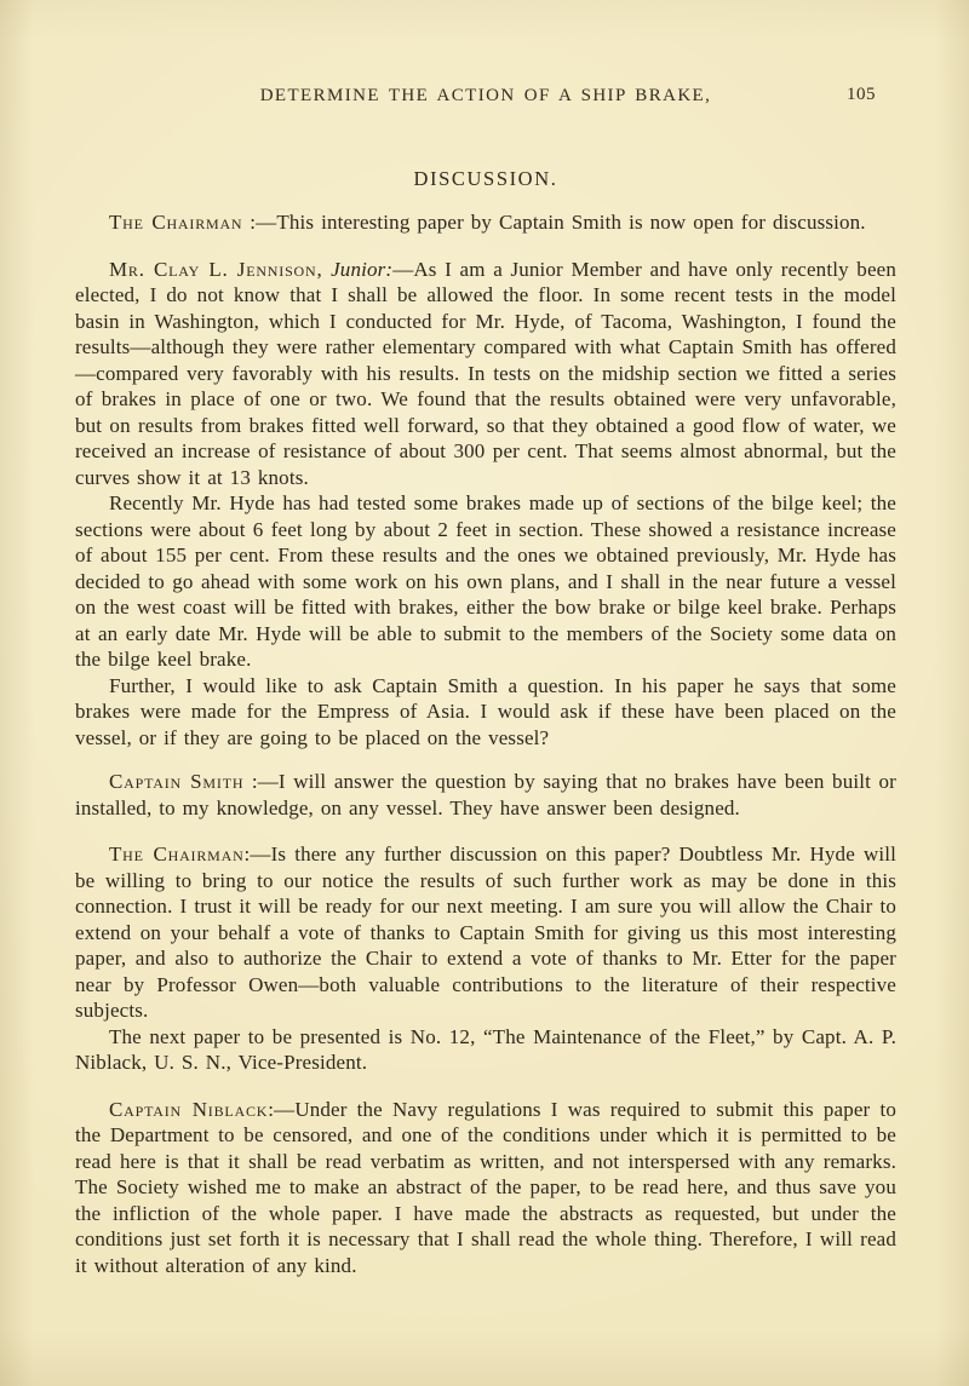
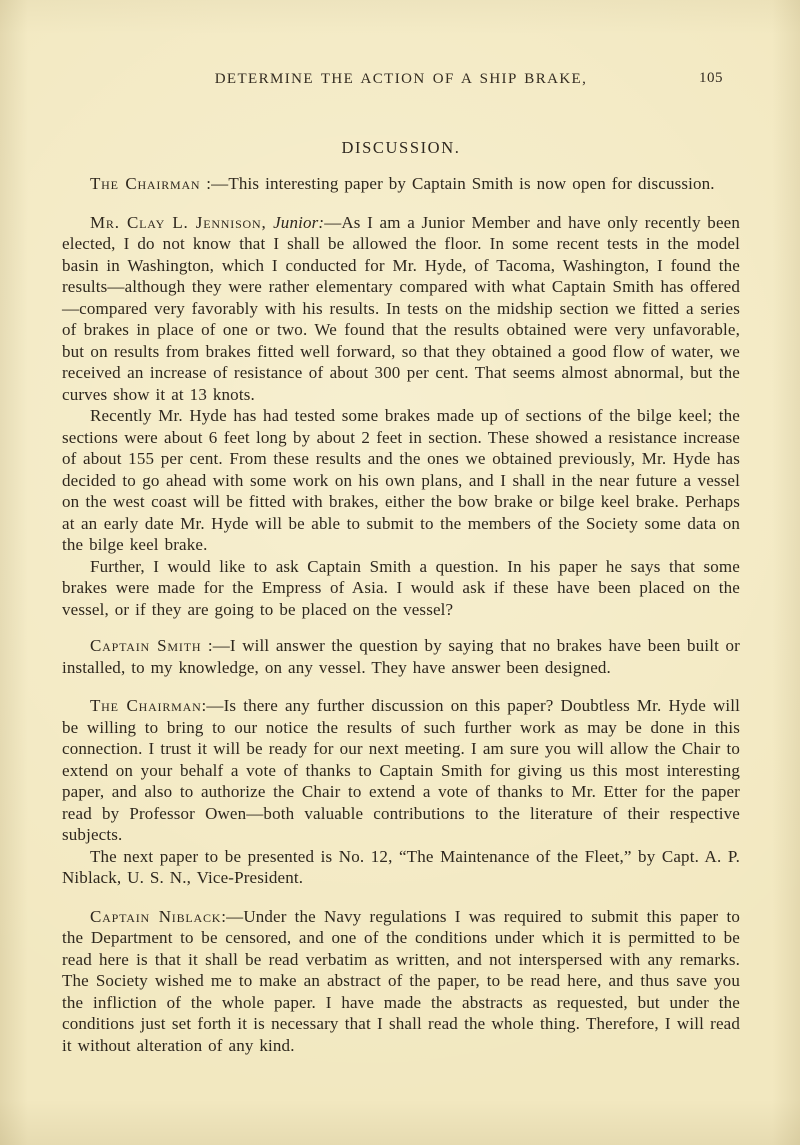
  DETERMINE THE ACTION OF A SHIP BRAKE,
  105
  DISCUSSION.
  The Chairman :—This interesting paper by Captain Smith is now open for discussion.
  Mr. Clay L. Jennison, Junior:—As I am a Junior Member and have only recently been elected, I do not know that I shall be allowed the floor. In some recent tests in the model basin in Washington, which I conducted for Mr. Hyde, of Tacoma, Washington, I found the results—although they were rather elementary compared with what Captain Smith has offered—compared very favorably with his results. In tests on the midship section we fitted a series of brakes in place of one or two. We found that the results obtained were very unfavorable, but on results from brakes fitted well forward, so that they obtained a good flow of water, we received an increase of resistance of about 300 per cent. That seems almost abnormal, but the curves show it at 13 knots.
  Recently Mr. Hyde has had tested some brakes made up of sections of the bilge keel; the sections were about 6 feet long by about 2 feet in section. These showed a resistance increase of about 155 per cent. From these results and the ones we obtained previously, Mr. Hyde has decided to go ahead with some work on his own plans, and I shall in the near future a vessel on the west coast will be fitted with brakes, either the bow brake or bilge keel brake. Perhaps at an early date Mr. Hyde will be able to submit to the members of the Society some data on the bilge keel brake.
  Further, I would like to ask Captain Smith a question. In his paper he says that some brakes were made for the Empress of Asia. I would ask if these have been placed on the vessel, or if they are going to be placed on the vessel?
  Captain Smith :—I will answer the question by saying that no brakes have been built or installed, to my knowledge, on any vessel. They have answer been designed.
- The Chairman:—Is there any further discussion on this paper? Doubtless Mr. Hyde will be willing to bring to our notice the results of such further work as may be done in this connection. I trust it will be ready for our next meeting. I am sure you will allow the Chair to extend on your behalf a vote of thanks to Captain Smith for giving us this most interesting paper, and also to authorize the Chair to extend a vote of thanks to Mr. Etter for the paper near by Professor Owen—both valuable contributions to the literature of their respective subjects.
+ The Chairman:—Is there any further discussion on this paper? Doubtless Mr. Hyde will be willing to bring to our notice the results of such further work as may be done in this connection. I trust it will be ready for our next meeting. I am sure you will allow the Chair to extend on your behalf a vote of thanks to Captain Smith for giving us this most interesting paper, and also to authorize the Chair to extend a vote of thanks to Mr. Etter for the paper read by Professor Owen—both valuable contributions to the literature of their respective subjects.
  The next paper to be presented is No. 12, “The Maintenance of the Fleet,” by Capt. A. P. Niblack, U. S. N., Vice-President.
  Captain Niblack:—Under the Navy regulations I was required to submit this paper to the Department to be censored, and one of the conditions under which it is permitted to be read here is that it shall be read verbatim as written, and not interspersed with any remarks. The Society wished me to make an abstract of the paper, to be read here, and thus save you the infliction of the whole paper. I have made the abstracts as requested, but under the conditions just set forth it is necessary that I shall read the whole thing. Therefore, I will read it without alteration of any kind.
